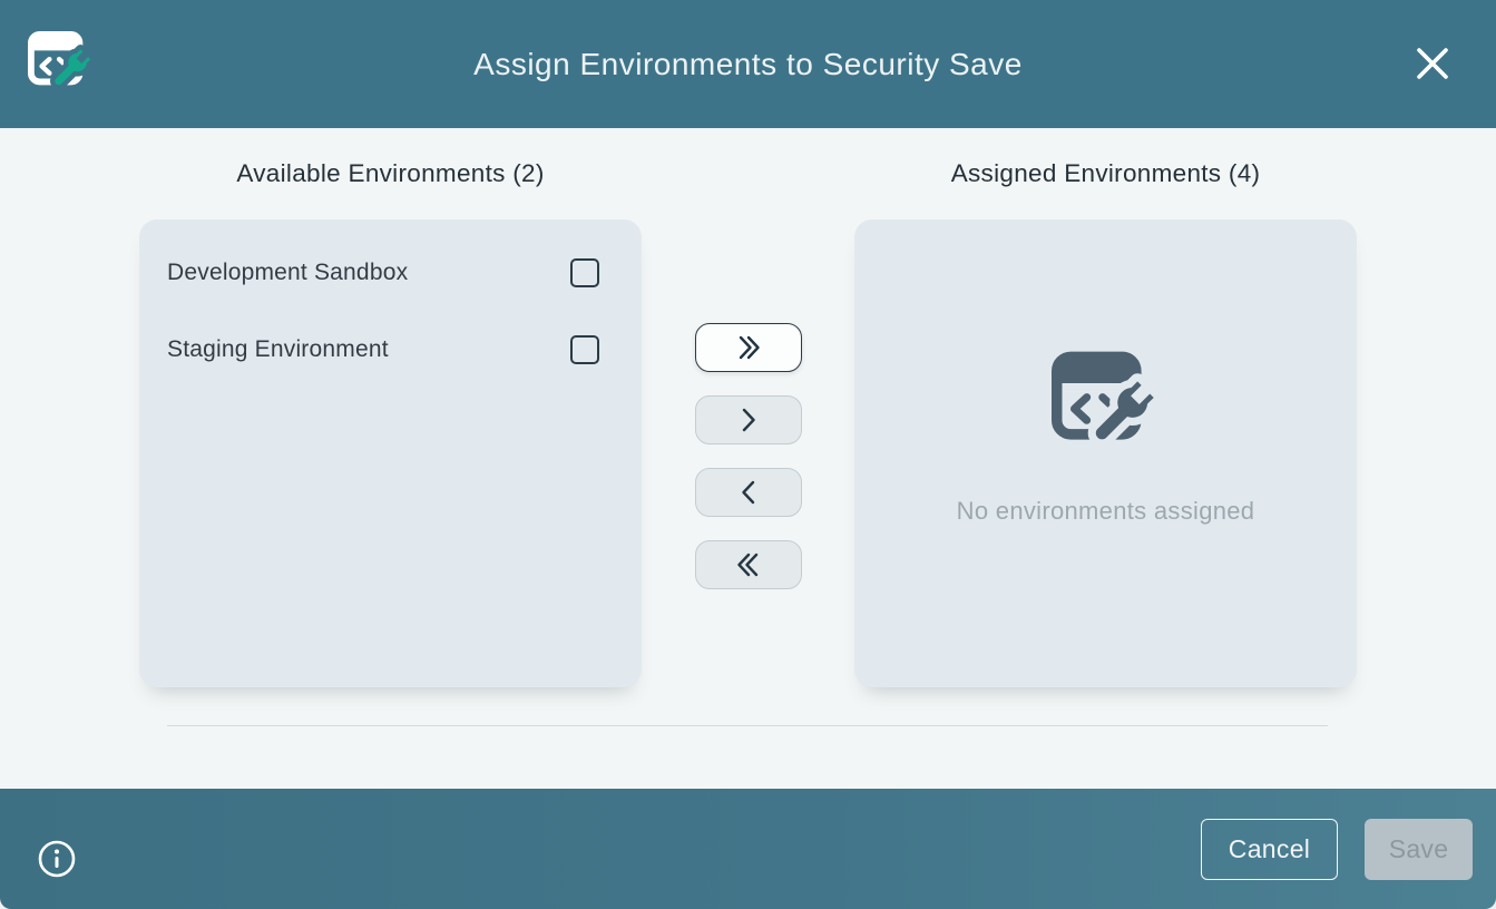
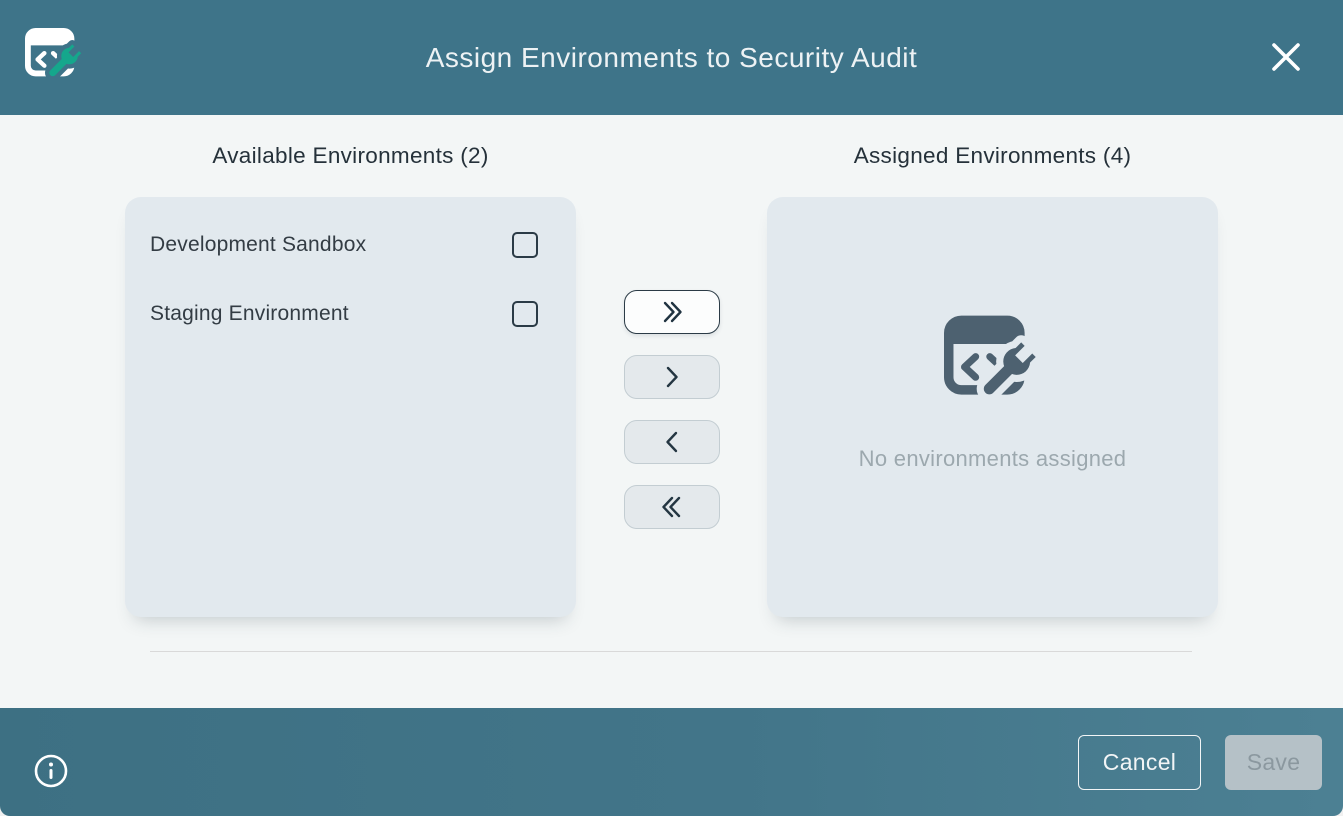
- Assign Environments to Security Save
+ Assign Environments to Security Audit
  Available Environments (2)
  Assigned Environments (4)
  Development Sandbox
  Staging Environment
  No environments assigned
  Cancel
  Save
